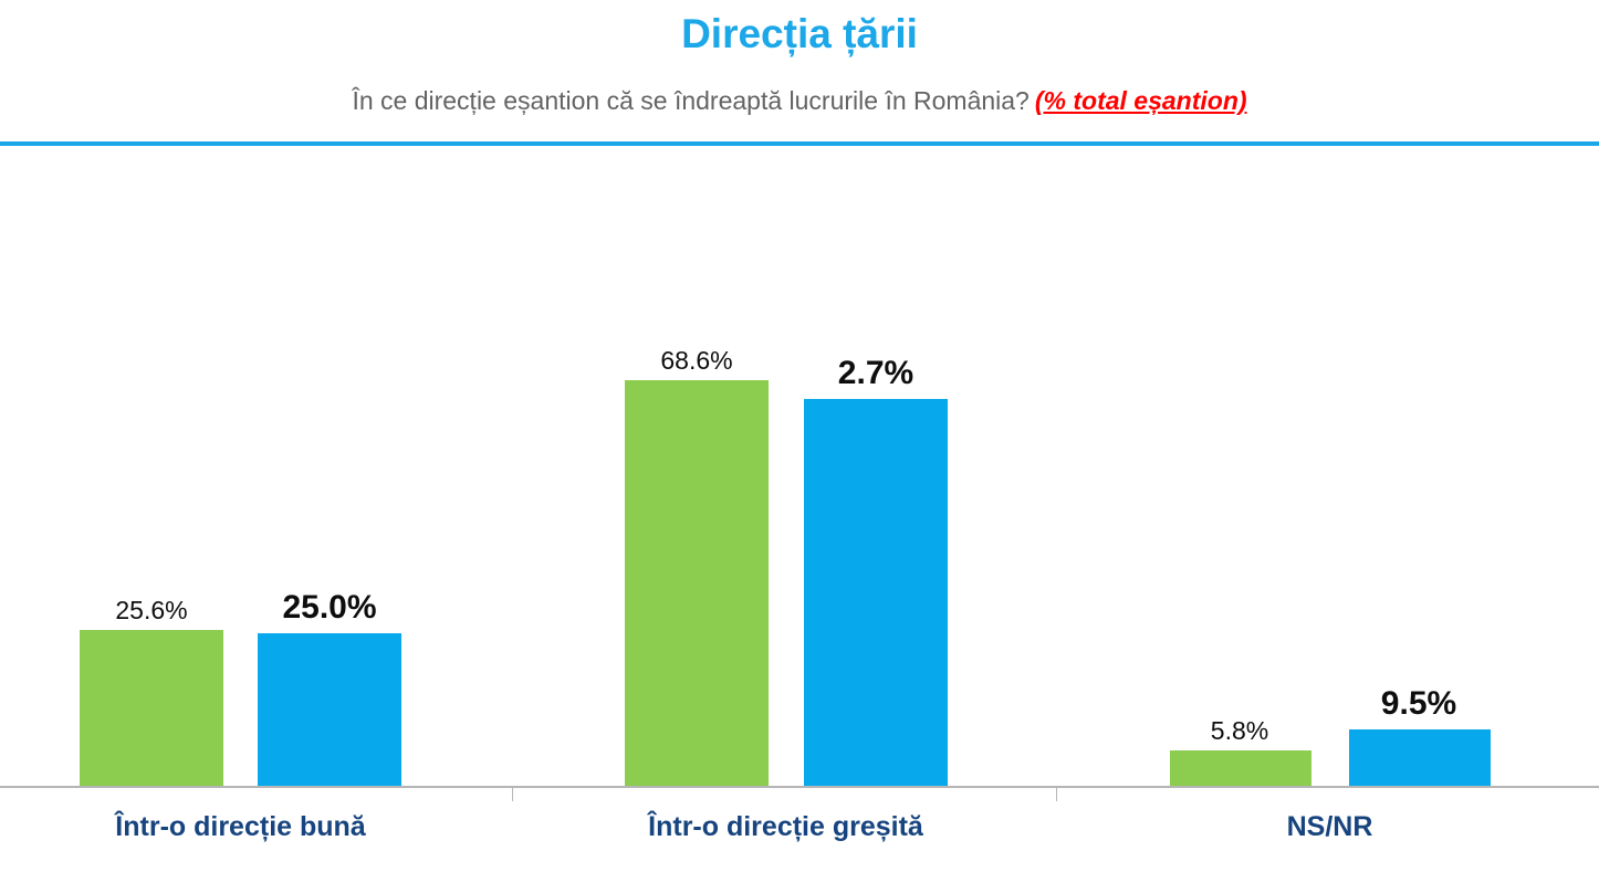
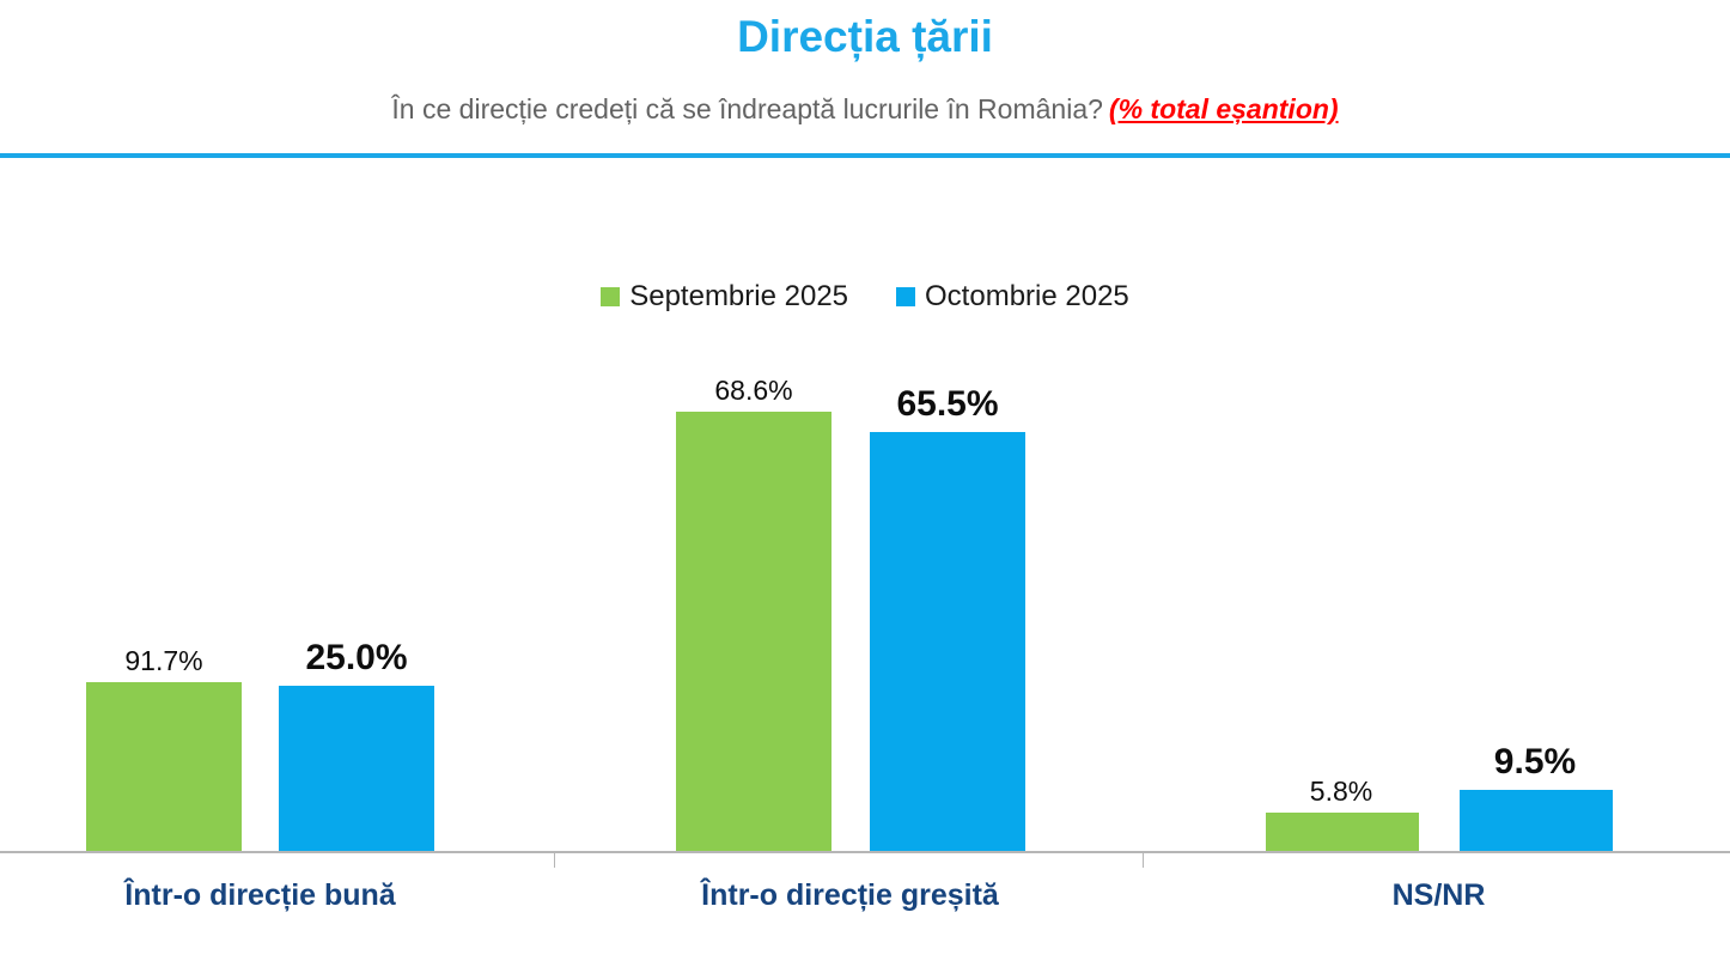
  Direcția țării
- În ce direcție eșantion că se îndreaptă lucrurile în România? (% total eșantion)
+ În ce direcție credeți că se îndreaptă lucrurile în România? (% total eșantion)
+ Septembrie 2025
+ Octombrie 2025
- 25.6%
+ 91.7%
  25.0%
  68.6%
- 2.7%
+ 65.5%
  5.8%
  9.5%
  Într-o direcție bună
  Într-o direcție greșită
  NS/NR
